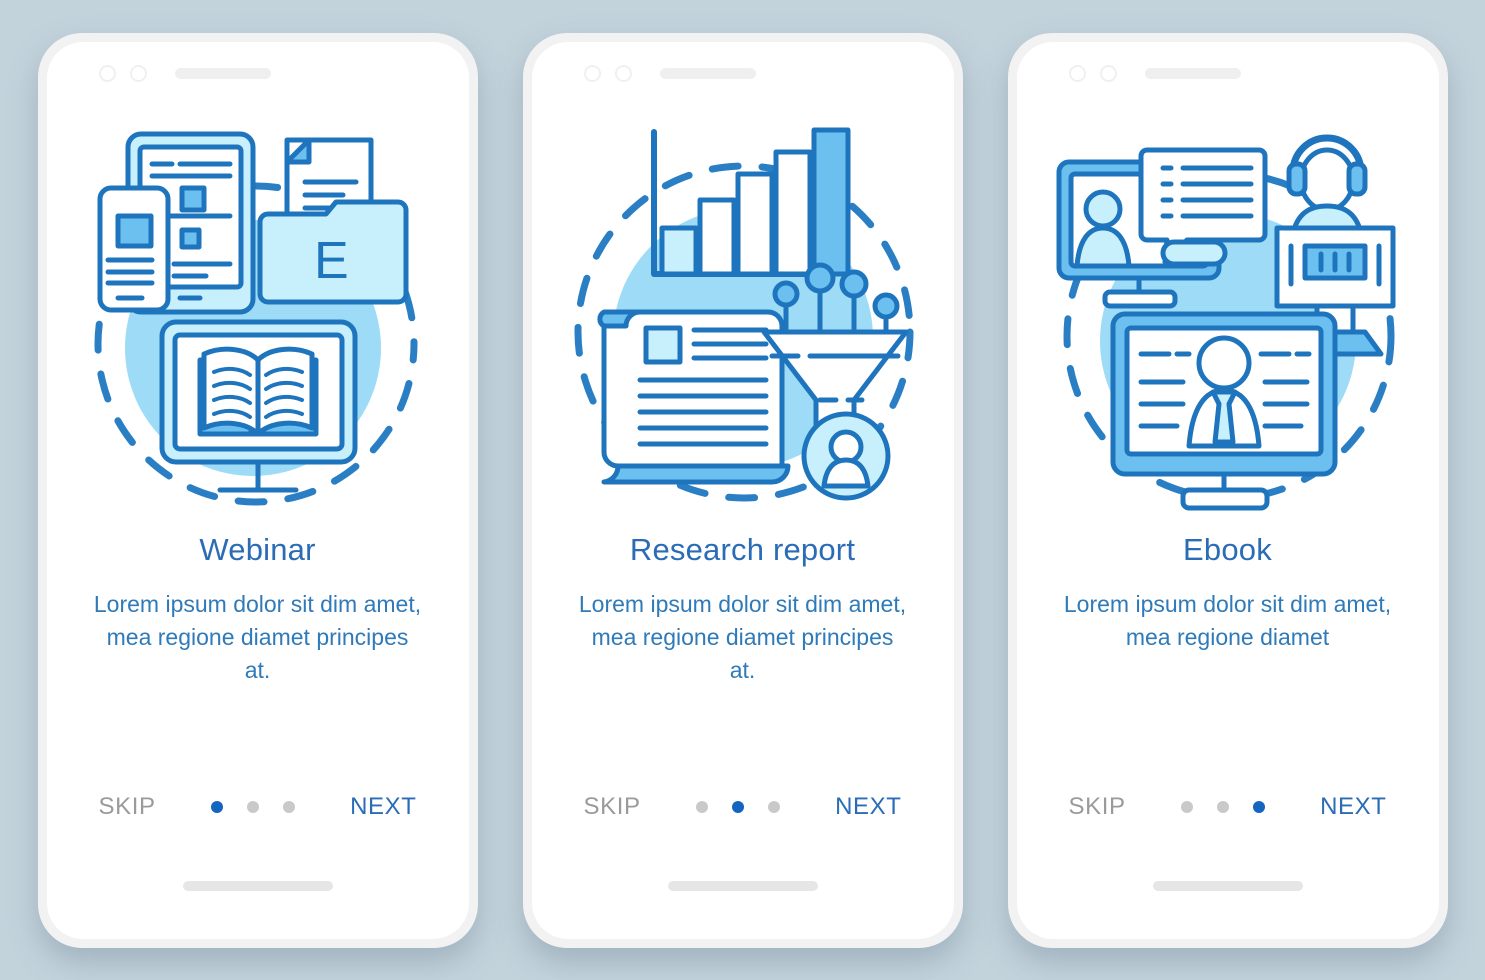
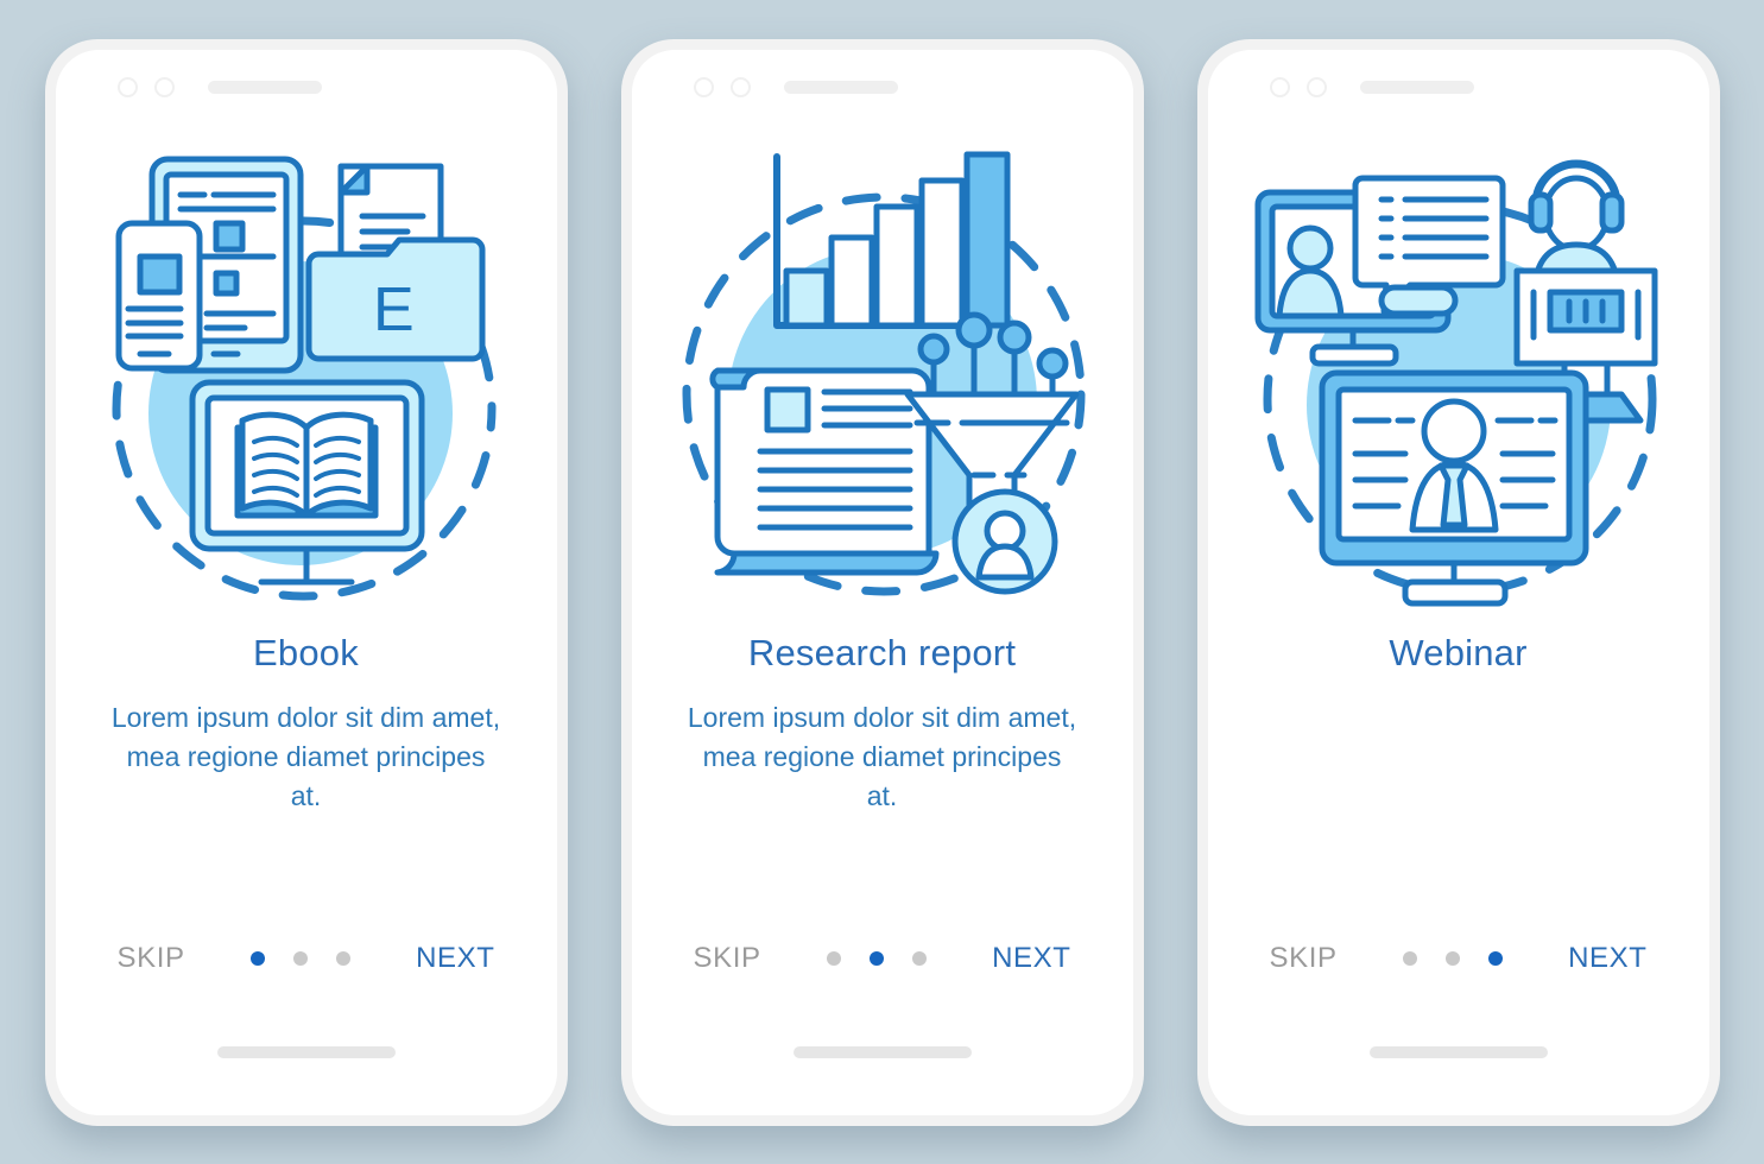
  E
- Webinar
+ Ebook
  Lorem ipsum dolor sit dim amet, mea regione diamet principes at.
  SKIP
  NEXT
  Research report
  Lorem ipsum dolor sit dim amet, mea regione diamet principes at.
  SKIP
  NEXT
- Ebook
+ Webinar
- Lorem ipsum dolor sit dim amet, mea regione diamet
  SKIP
  NEXT
